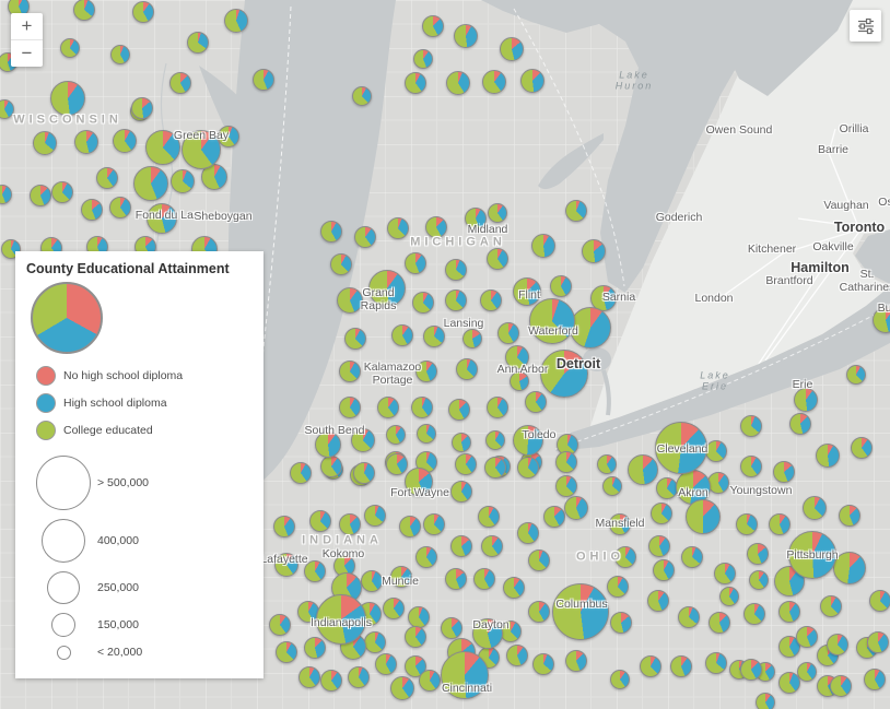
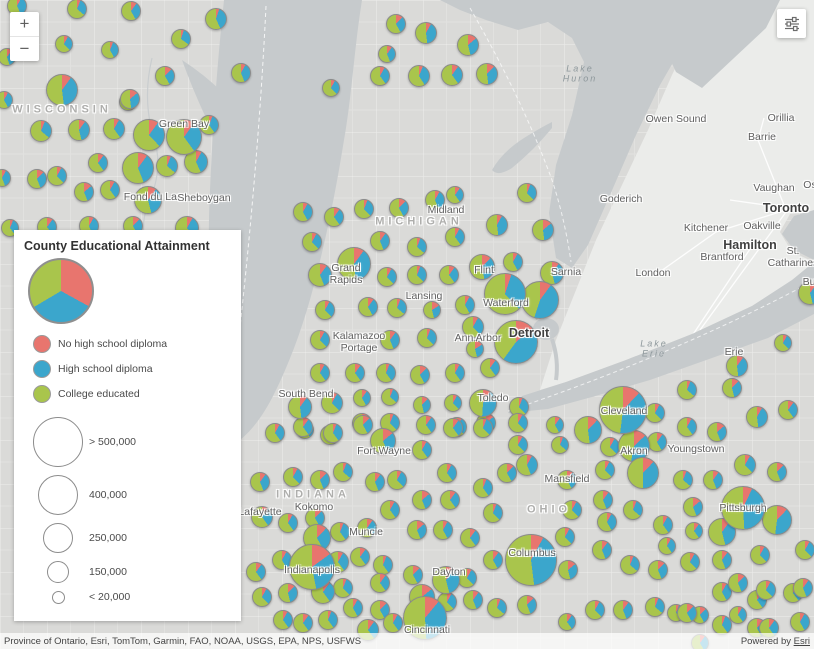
  WISCONSIN
  MICHIGAN
  INDIANA
  OHIO
  Lake
  Huron
  Lake
  Erie
  Green Bay
  Fond du Lac
  Sheboygan
  Midland
  Grand
  Rapids
  Lansing
  Flint
  Waterford
  Sarnia
  Ann Arbor
  Kalamazoo
  Portage
  South Bend
  Toledo
  Fort Wayne
  Kokomo
  Lafayette
  Muncie
  Mansfield
  Cleveland
  Akron
  Youngstown
  Erie
  Pittsburgh
  Columbus
  Dayton
  Indianapolis
  Cincinnati
  Owen Sound
  Orillia
  Barrie
  Goderich
  Vaughan
  Kitchener
  Oakville
  Brantford
  St.
  Catharine
  London
  Bu
  Detroit
  Toronto
  Hamilton
  County Educational Attainment
  No high school diploma
  High school diploma
  College educated
  > 500,000
  400,000
  250,000
  150,000
  < 20,000
  +
  −
+ Province of Ontario, Esri, TomTom, Garmin, FAO, NOAA, USGS, EPA, NPS, USFWS
+ Powered by Esri
